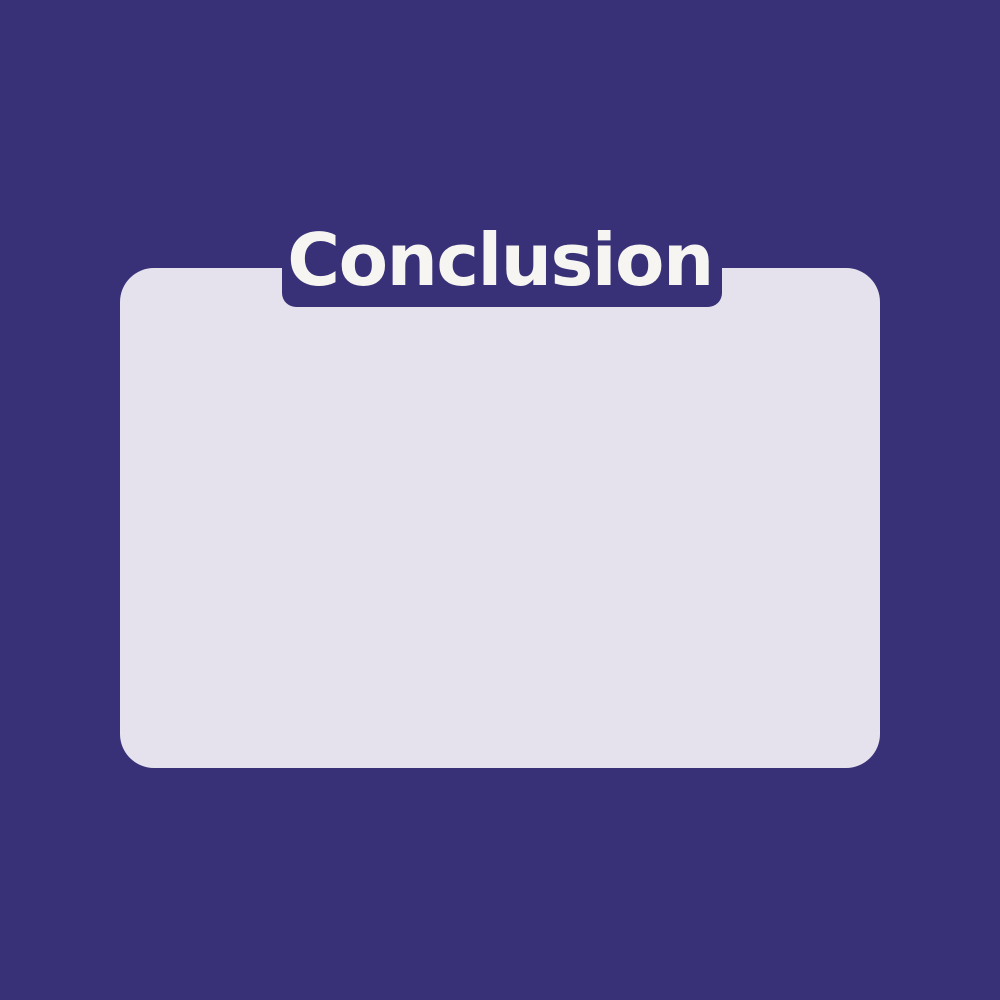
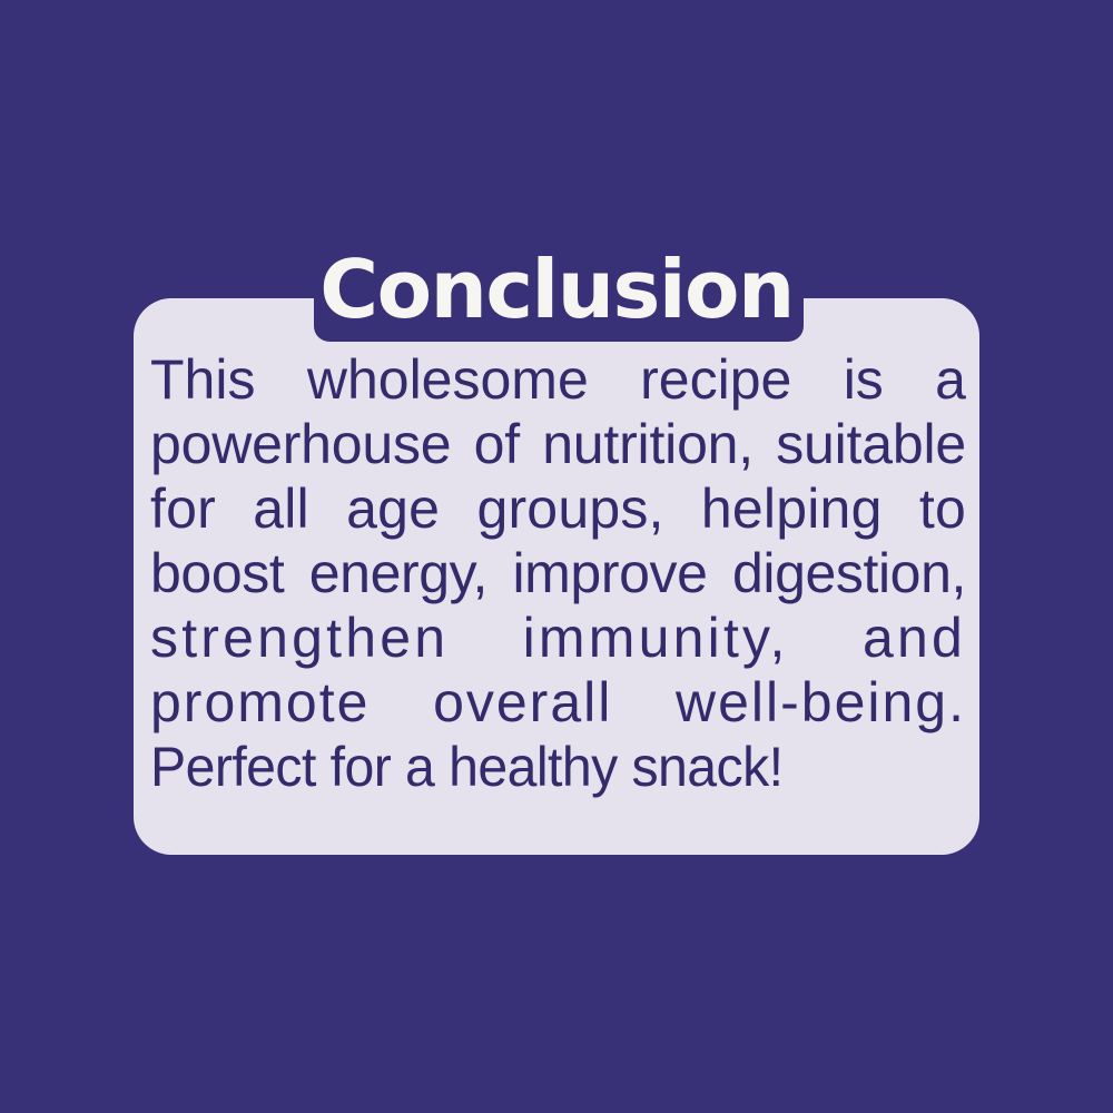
  Conclusion
+ This
+ wholesome
+ recipe
+ is
+ a
+ powerhouse
+ of
+ nutrition,
+ suitable
+ for
+ all
+ age
+ groups,
+ helping
+ to
+ boost
+ energy,
+ improve
+ digestion,
+ strengthen
+ immunity,
+ and
+ promote
+ overall
+ well-being.
+ Perfect for a healthy snack!
